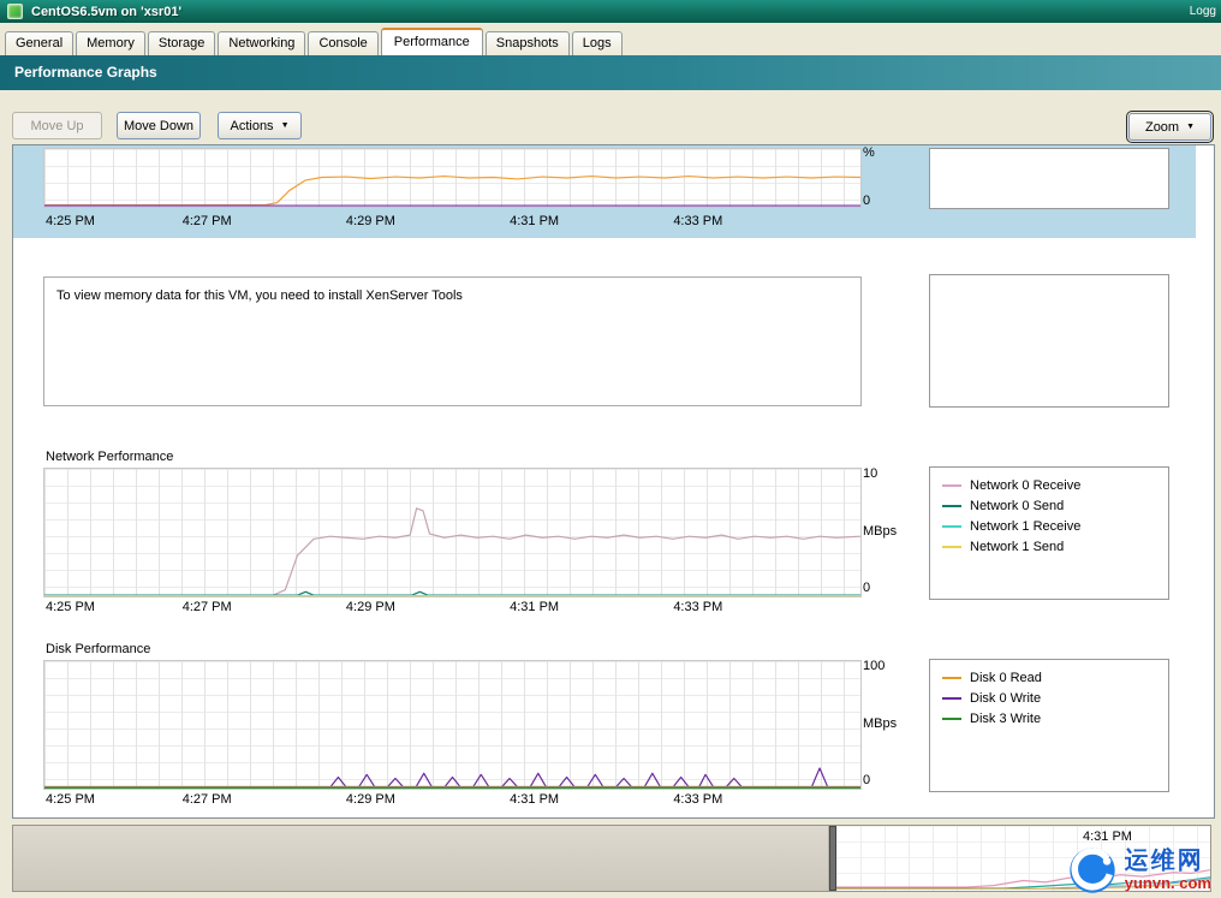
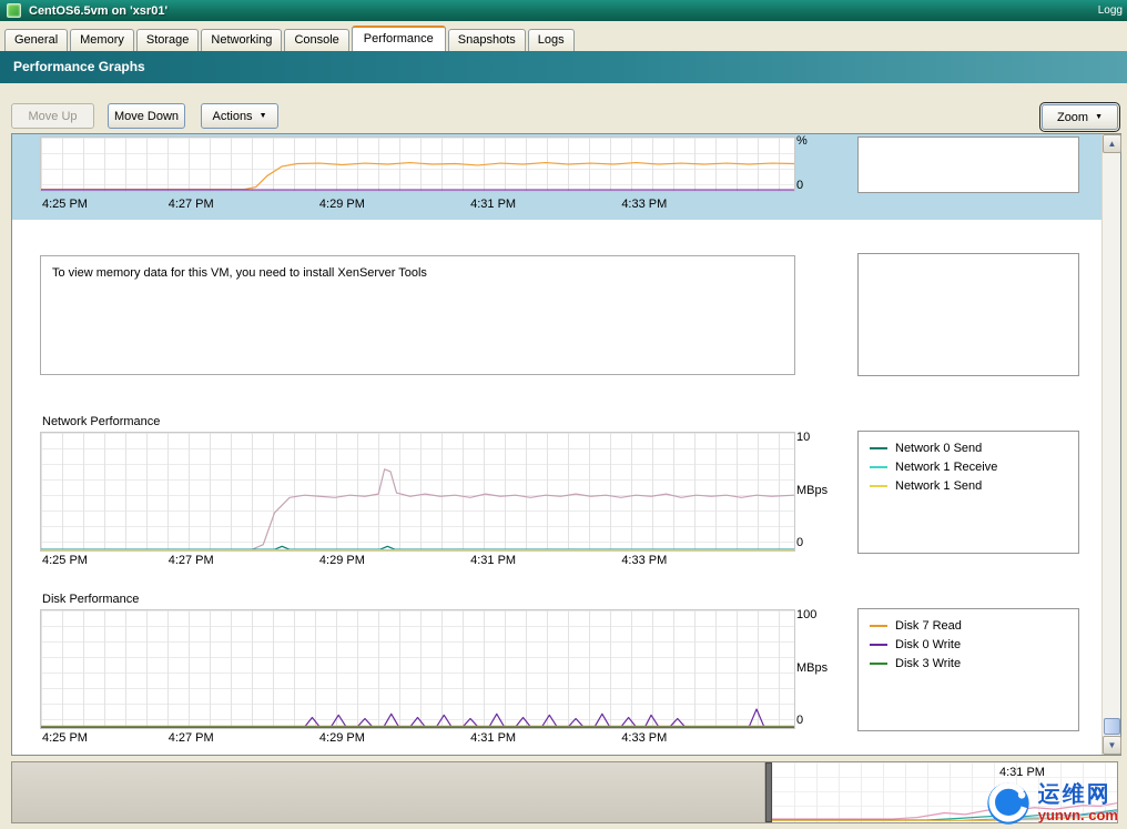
  CentOS6.5vm on 'xsr01'
  Logg
  General
  Memory
  Storage
  Networking
  Console
  Performance
  Snapshots
  Logs
  Performance Graphs
  Move Up
  Move Down
  Actions
  Zoom
  %
  0
  4:25 PM
  4:27 PM
  4:29 PM
  4:31 PM
  4:33 PM
  To view memory data for this VM, you need to install XenServer Tools
  Network Performance
  10
  MBps
  0
  4:25 PM
  4:27 PM
  4:29 PM
  4:31 PM
  4:33 PM
- Network 0 Receive
  Network 0 Send
  Network 1 Receive
  Network 1 Send
  Disk Performance
  100
  MBps
  0
  4:25 PM
  4:27 PM
  4:29 PM
  4:31 PM
  4:33 PM
- Disk 0 Read
+ Disk 7 Read
  Disk 0 Write
  Disk 3 Write
+ ▲
+ ▼
  4:31 PM
  运维网
  yunvn. com
